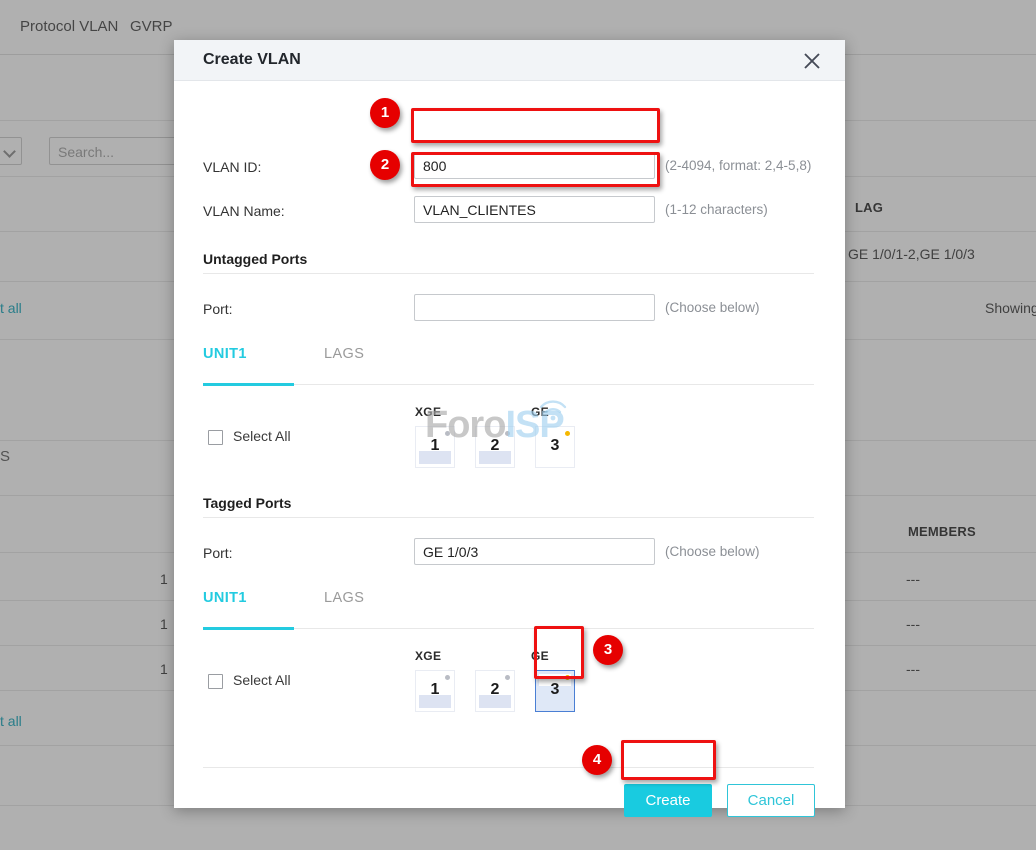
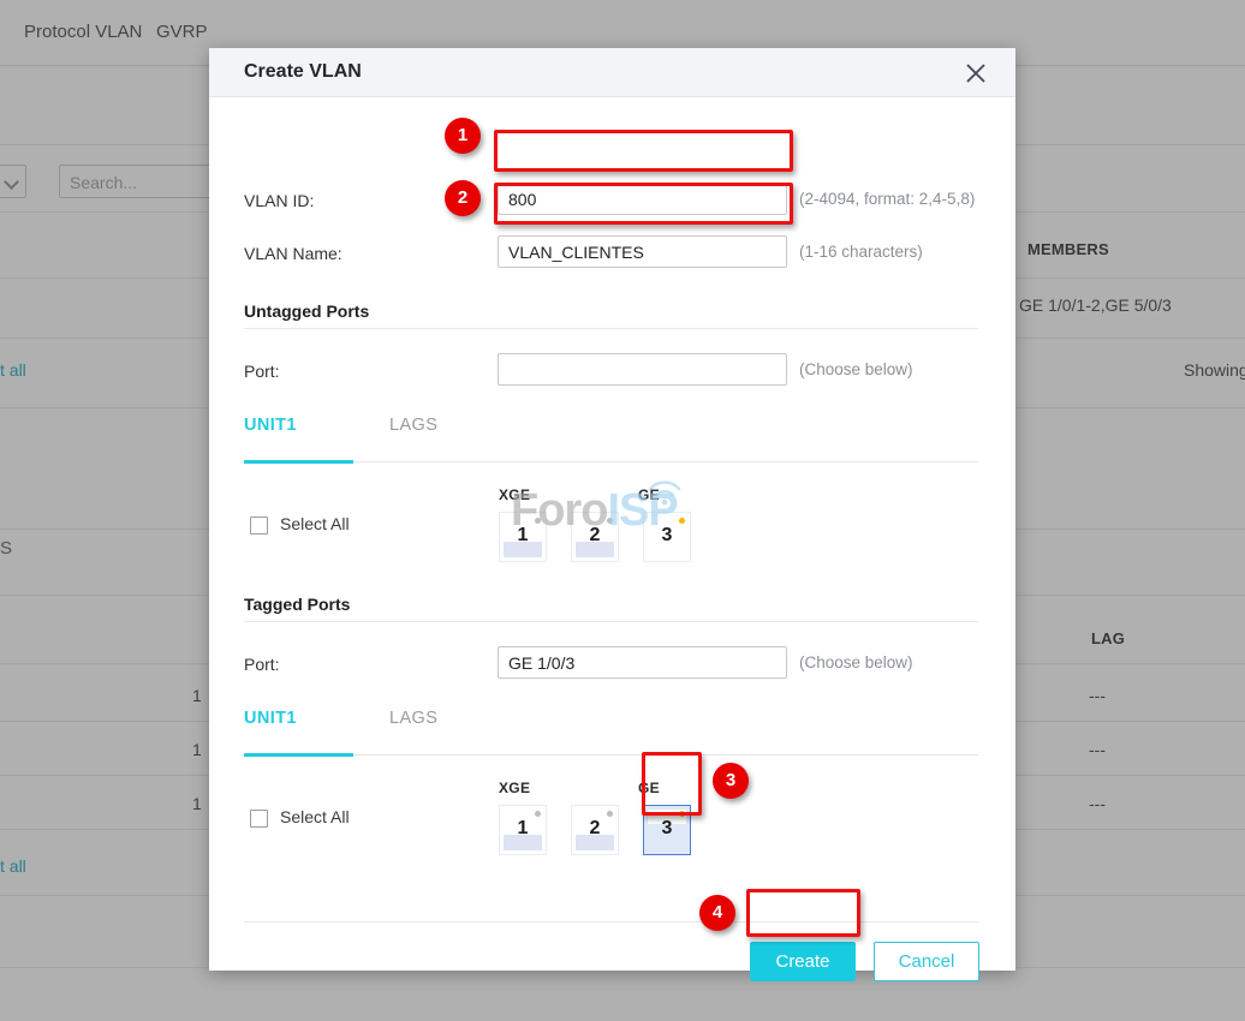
  Protocol VLAN
  GVRP
  Search...
- LAG
+ MEMBERS
- GE 1/0/1-2,GE 1/0/3
+ GE 1/0/1-2,GE 5/0/3
  Showing
  S
- MEMBERS
+ LAG
  1
  1
  1
  ---
  ---
  ---
  t all
  t all
  Create VLAN
  VLAN ID:
  800
  (2-4094, format: 2,4-5,8)
  VLAN Name:
  VLAN_CLIENTES
- (1-12 characters)
+ (1-16 characters)
  Untagged Ports
  Port:
  (Choose below)
  UNIT1
  LAGS
  XGE
  GE
  Select All
  1
  2
  3
  Tagged Ports
  Port:
  GE 1/0/3
  (Choose below)
  UNIT1
  LAGS
  XGE
  GE
  Select All
  1
  2
  3
  Create
  Cancel
  ForoISP
  1
  2
  3
  4
